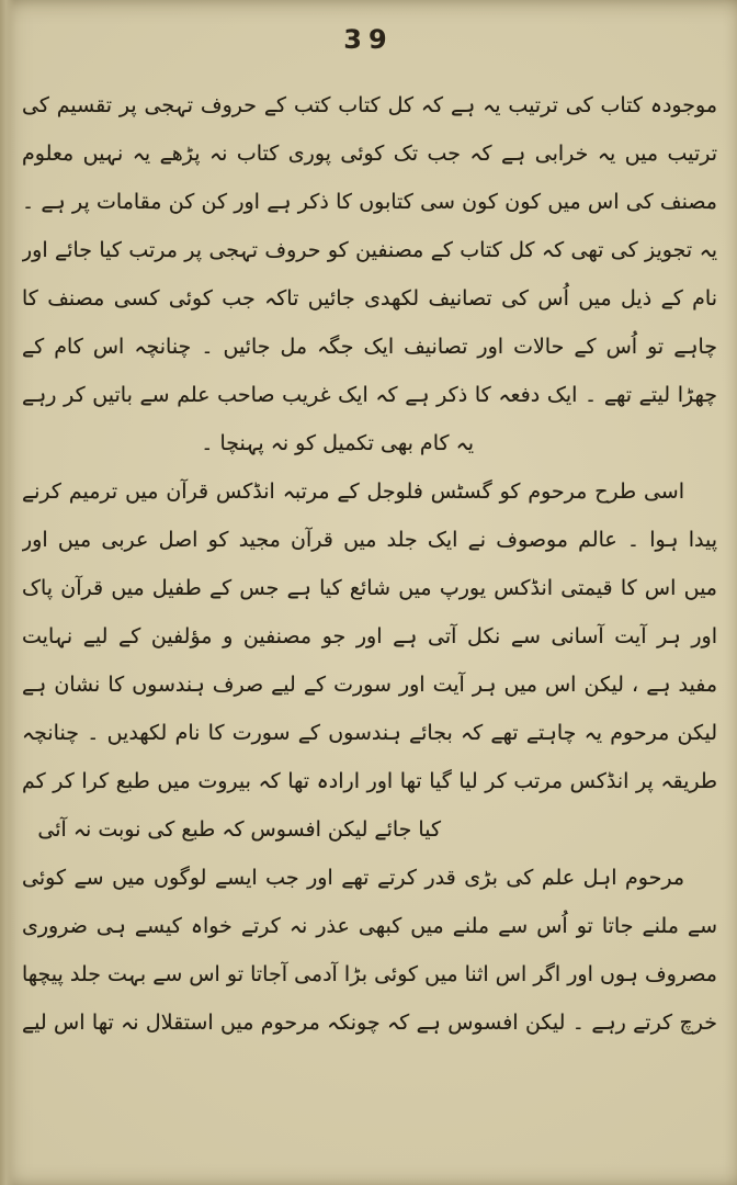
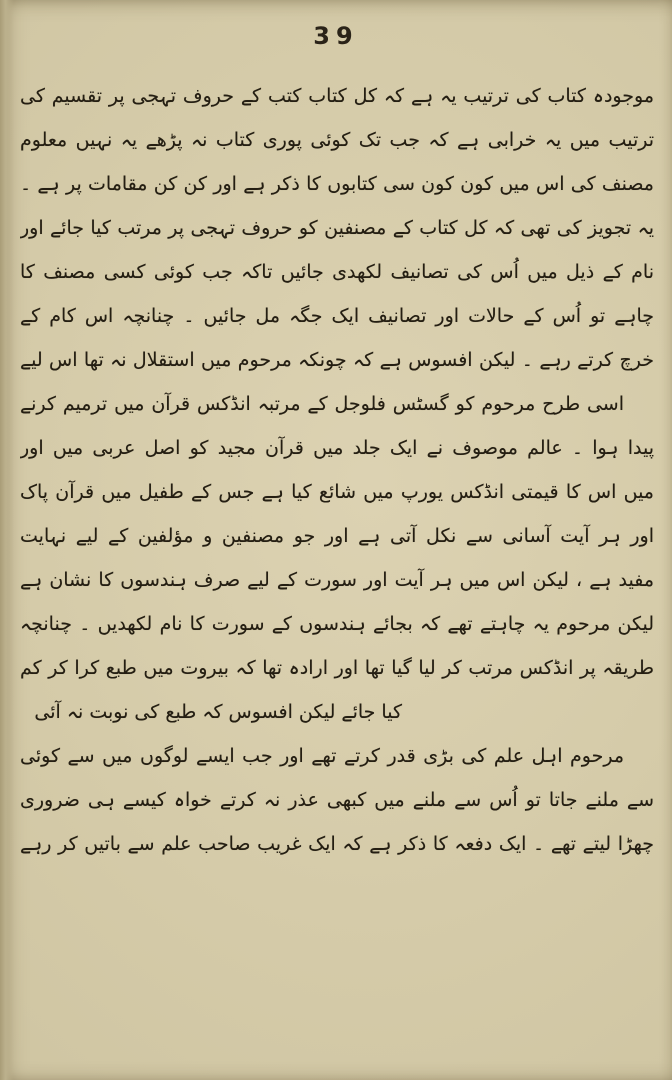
  39
  موجودہ کتاب کی ترتیب یہ ہے کہ کل کتاب کتب کے حروف تہجی پر تقسیم کی
  ترتیب میں یہ خرابی ہے کہ جب تک کوئی پوری کتاب نہ پڑھے یہ نہیں معلوم
  مصنف کی اس میں کون کون سی کتابوں کا ذکر ہے اور کن کن مقامات پر ہے ۔
  یہ تجویز کی تھی کہ کل کتاب کے مصنفین کو حروف تہجی پر مرتب کیا جائے اور
  نام کے ذیل میں اُس کی تصانیف لکھدی جائیں تاکہ جب کوئی کسی مصنف کا
  چاہے تو اُس کے حالات اور تصانیف ایک جگہ مل جائیں ۔ چنانچہ اس کام کے
- چھڑا لیتے تھے ۔ ایک دفعہ کا ذکر ہے کہ ایک غریب صاحب علم سے باتیں کر رہے
+ خرچ کرتے رہے ۔ لیکن افسوس ہے کہ چونکہ مرحوم میں استقلال نہ تھا اس لیے
- یہ کام بھی تکمیل کو نہ پہنچا ۔
  اسی طرح مرحوم کو گسٹس فلوجل کے مرتبہ انڈکس قرآن میں ترمیم کرنے
  پیدا ہوا ۔ عالم موصوف نے ایک جلد میں قرآن مجید کو اصل عربی میں اور
  میں اس کا قیمتی انڈکس یورپ میں شائع کیا ہے جس کے طفیل میں قرآن پاک
  اور ہر آیت آسانی سے نکل آتی ہے اور جو مصنفین و مؤلفین کے لیے نہایت
  مفید ہے ، لیکن اس میں ہر آیت اور سورت کے لیے صرف ہندسوں کا نشان ہے
  لیکن مرحوم یہ چاہتے تھے کہ بجائے ہندسوں کے سورت کا نام لکھدیں ۔ چنانچہ
  طریقہ پر انڈکس مرتب کر لیا گیا تھا اور ارادہ تھا کہ بیروت میں طبع کرا کر کم
  کیا جائے لیکن افسوس کہ طبع کی نوبت نہ آئی
  مرحوم اہل علم کی بڑی قدر کرتے تھے اور جب ایسے لوگوں میں سے کوئی
  سے ملنے جاتا تو اُس سے ملنے میں کبھی عذر نہ کرتے خواہ کیسے ہی ضروری
- مصروف ہوں اور اگر اس اثنا میں کوئی بڑا آدمی آجاتا تو اس سے بہت جلد پیچھا
- خرچ کرتے رہے ۔ لیکن افسوس ہے کہ چونکہ مرحوم میں استقلال نہ تھا اس لیے
+ چھڑا لیتے تھے ۔ ایک دفعہ کا ذکر ہے کہ ایک غریب صاحب علم سے باتیں کر رہے
